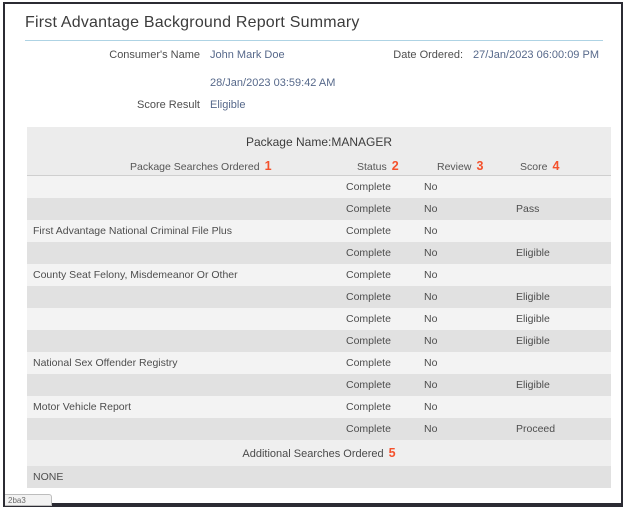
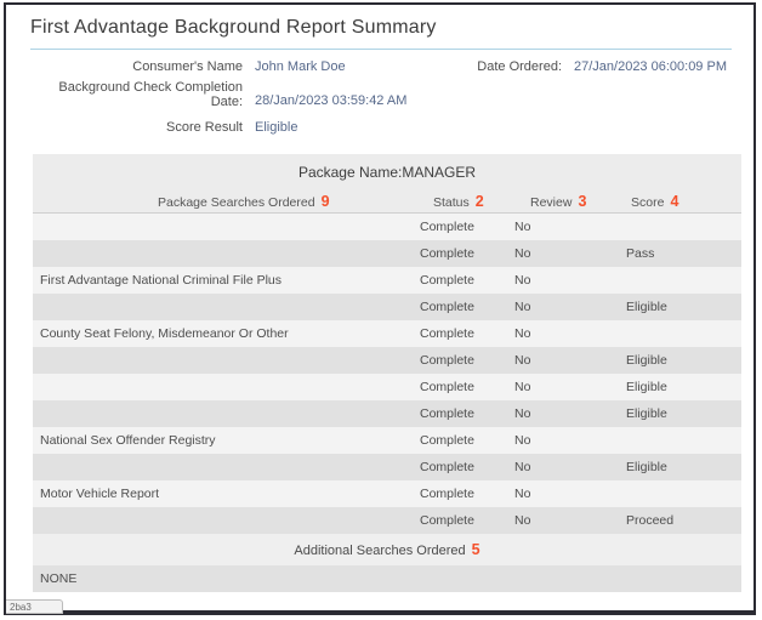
  First Advantage Background Report Summary
  Consumer's Name
  John Mark Doe
  Date Ordered:
  27/Jan/2023 06:00:09 PM
+ Background Check Completion Date:
  28/Jan/2023 03:59:42 AM
  Score Result
  Eligible
  Package Name:MANAGER
- Package Searches Ordered 1
+ Package Searches Ordered 9
  Status 2
  Review 3
  Score 4
  Complete
  No
  Complete
  No
  Pass
  First Advantage National Criminal File Plus
  Complete
  No
  Complete
  No
  Eligible
  County Seat Felony, Misdemeanor Or Other
  Complete
  No
  Complete
  No
  Eligible
  Complete
  No
  Eligible
  Complete
  No
  Eligible
  National Sex Offender Registry
  Complete
  No
  Complete
  No
  Eligible
  Motor Vehicle Report
  Complete
  No
  Complete
  No
  Proceed
  Additional Searches Ordered 5
  NONE
  2ba3
